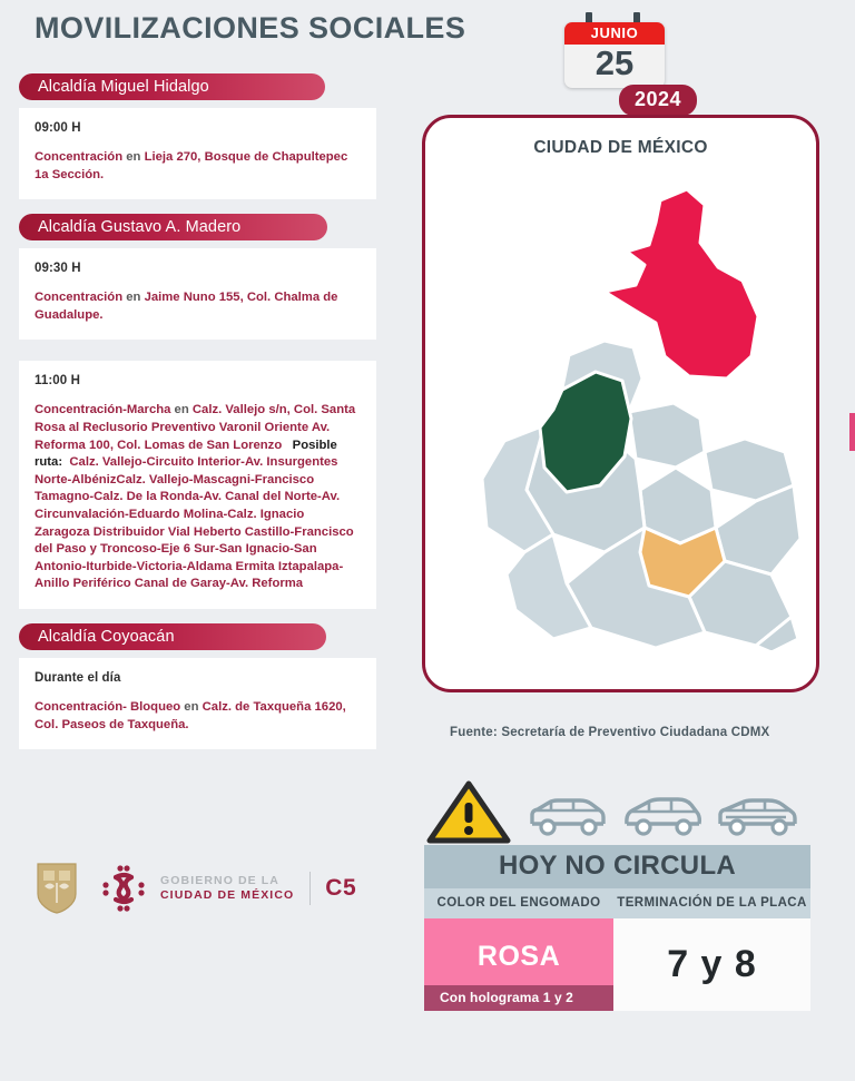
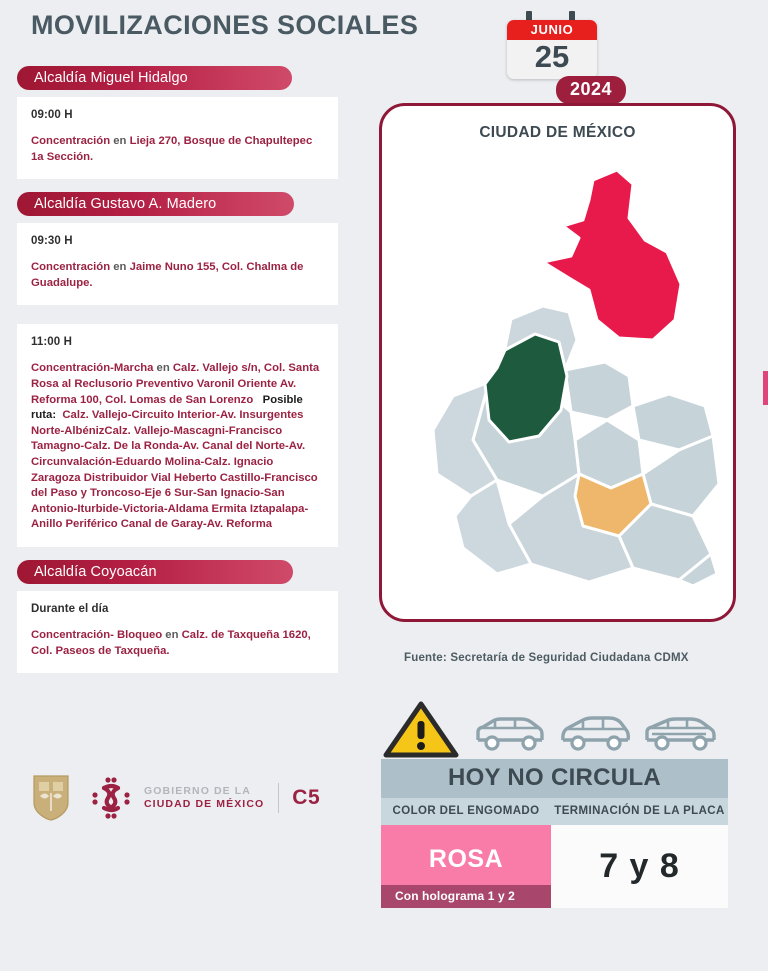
  MOVILIZACIONES SOCIALES
  JUNIO
  25
  2024
  Alcaldía Miguel Hidalgo
  09:00 H
  Concentración en Lieja 270, Bosque de Chapultepec 1a Sección.
  Alcaldía Gustavo A. Madero
  09:30 H
  Concentración en Jaime Nuno 155, Col. Chalma de Guadalupe.
  11:00 H
  Concentración-Marcha en Calz. Vallejo s/n, Col. Santa Rosa al Reclusorio Preventivo Varonil Oriente Av. Reforma 100, Col. Lomas de San Lorenzo Posible ruta: Calz. Vallejo-Circuito Interior-Av. Insurgentes Norte-AlbénizCalz. Vallejo-Mascagni-Francisco Tamagno-Calz. De la Ronda-Av. Canal del Norte-Av. Circunvalación-Eduardo Molina-Calz. Ignacio Zaragoza Distribuidor Vial Heberto Castillo-Francisco del Paso y Troncoso-Eje 6 Sur-San Ignacio-San Antonio-Iturbide-Victoria-Aldama Ermita Iztapalapa-Anillo Periférico Canal de Garay-Av. Reforma
  Alcaldía Coyoacán
  Durante el día
  Concentración- Bloqueo en Calz. de Taxqueña 1620, Col. Paseos de Taxqueña.
  GOBIERNO DE LA
  CIUDAD DE MÉXICO
  C5
  CIUDAD DE MÉXICO
- Fuente: Secretaría de Preventivo Ciudadana CDMX
+ Fuente: Secretaría de Seguridad Ciudadana CDMX
  HOY NO CIRCULA
  COLOR DEL ENGOMADO
  TERMINACIÓN DE LA PLACA
  ROSA
  Con holograma 1 y 2
  7 y 8
